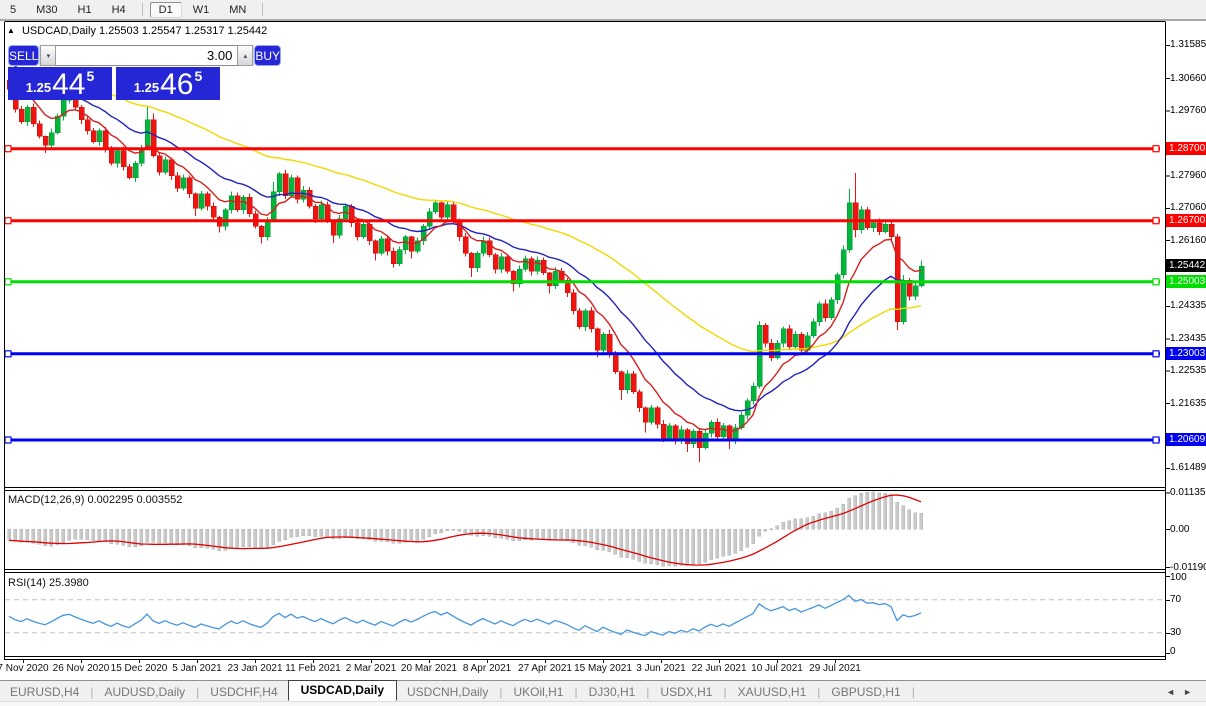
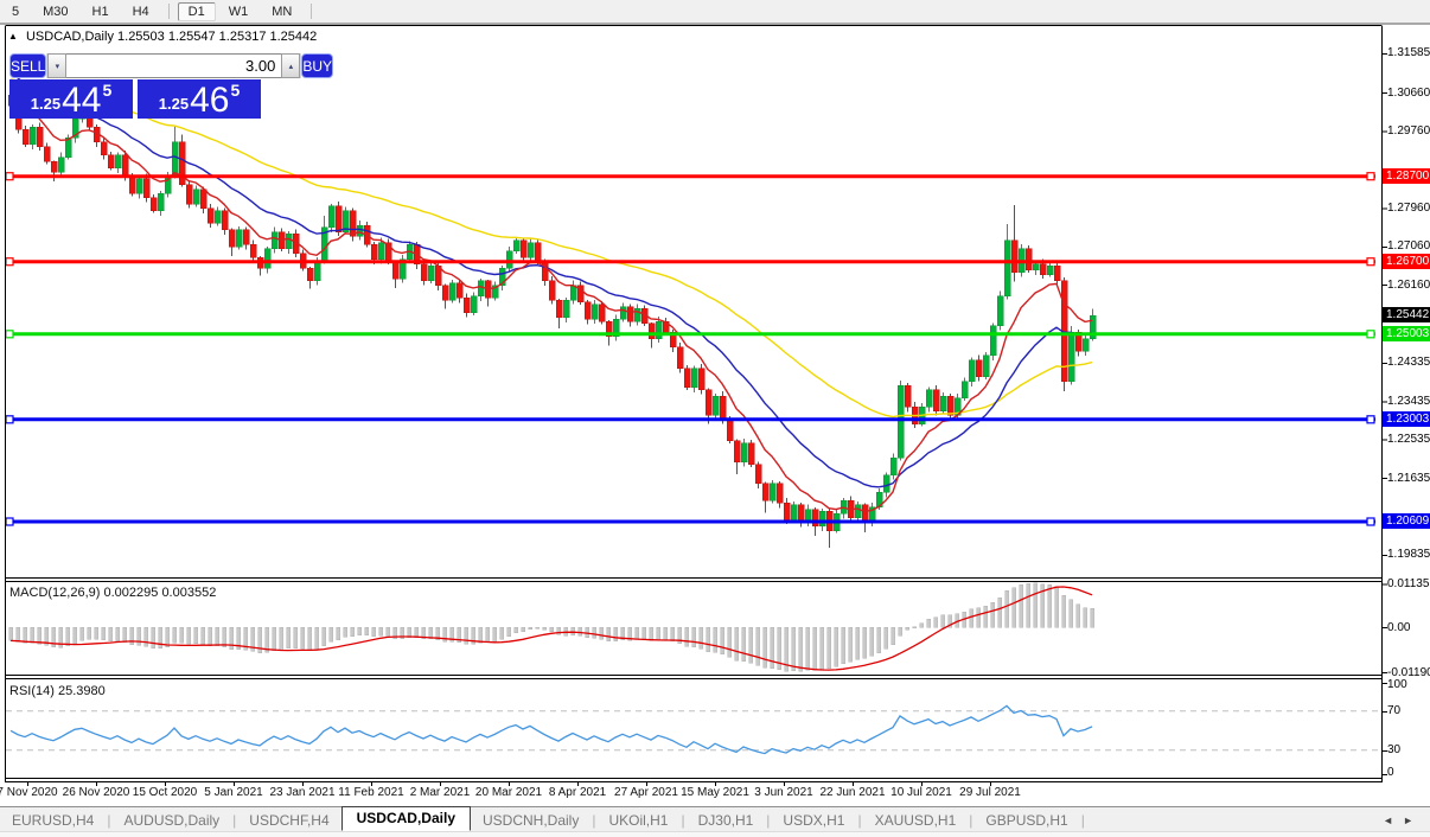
  5
  M30
  H1
  H4
  D1
  W1
  MN
  ▲ USDCAD,Daily 1.25503 1.25547 1.25317 1.25442
  SELL
  3.00
  BUY
  1.25
  44
  5
  1.25
  46
  5
  MACD(12,26,9) 0.002295 0.003552
  RSI(14) 25.3980
  1.31585
  1.30660
  1.29760
  1.27960
  1.27060
  1.26160
  1.24335
  1.23435
  1.22535
  1.21635
- 1.61489
+ 1.19835
  0.01135
  0.00
  -0.0119
  100
  70
  30
  0
  1.28700
  1.26700
  1.25003
  1.23003
  1.20609
  1.25442
  7 Nov 2020
  26 Nov 2020
- 15 Dec 2020
+ 15 Oct 2020
  5 Jan 2021
  23 Jan 2021
  11 Feb 2021
  2 Mar 2021
  20 Mar 2021
  8 Apr 2021
  27 Apr 2021
  15 May 2021
  3 Jun 2021
  22 Jun 2021
  10 Jul 2021
  29 Jul 2021
  EURUSD,H4
  |
  AUDUSD,Daily
  |
  USDCHF,H4
  USDCAD,Daily
  USDCNH,Daily
  |
  UKOil,H1
  |
  DJ30,H1
  |
  USDX,H1
  |
  XAUUSD,H1
  |
  GBPUSD,H1
  |
  ◄►
